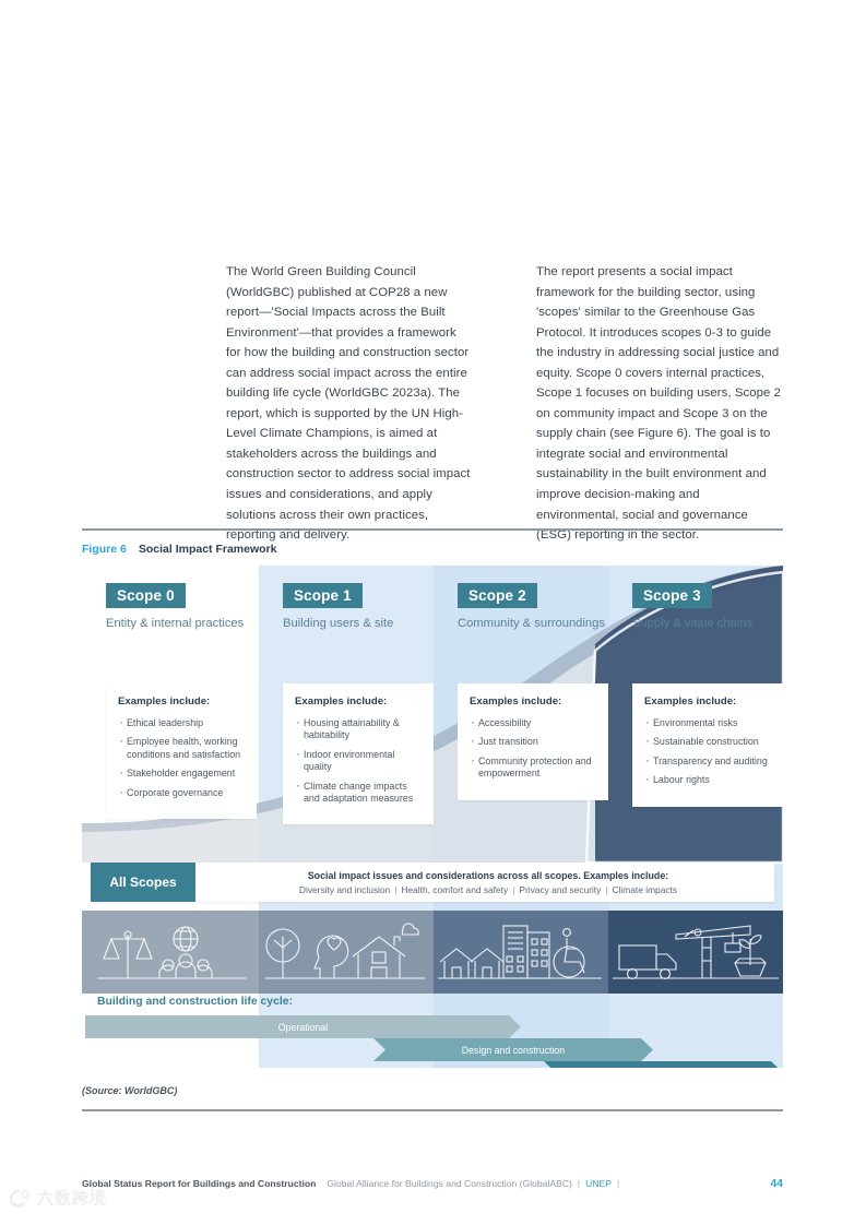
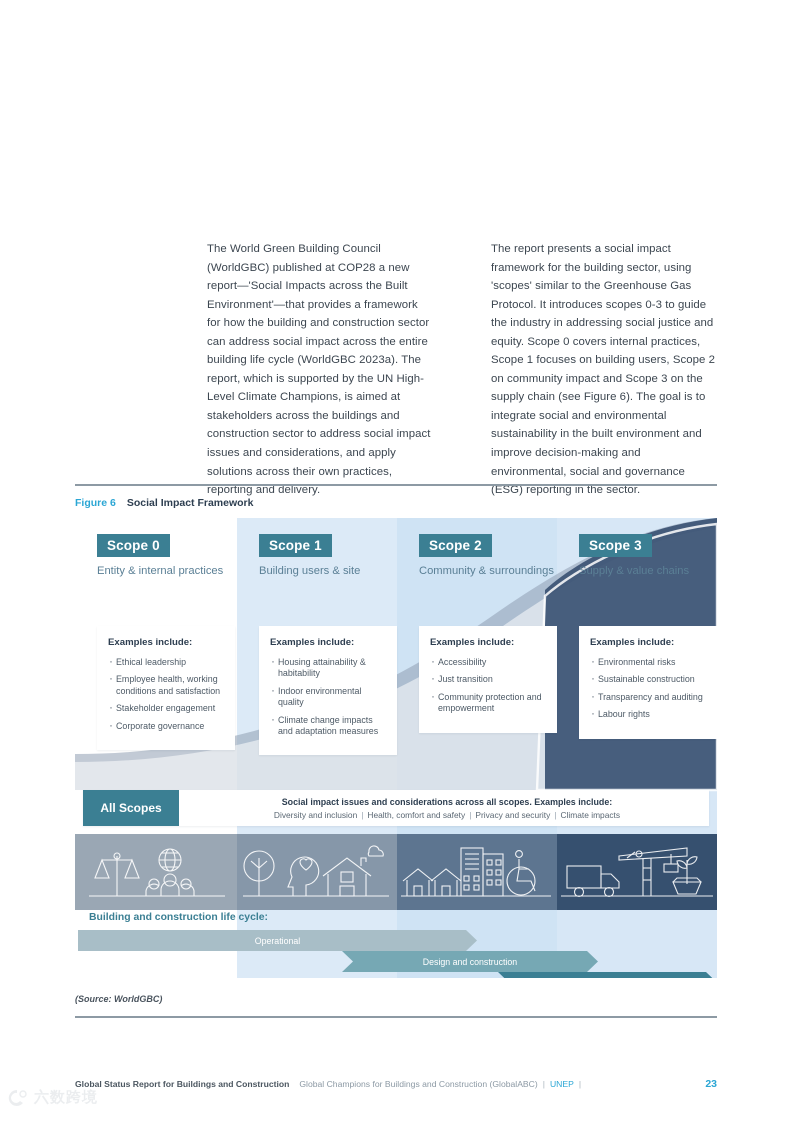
  The World Green Building Council (WorldGBC) published at COP28 a new report—'Social Impacts across the Built Environment'—that provides a framework for how the building and construction sector can address social impact across the entire building life cycle (WorldGBC 2023a). The report, which is supported by the UN High-Level Climate Champions, is aimed at stakeholders across the buildings and construction sector to address social impact issues and considerations, and apply solutions across their own practices, reporting and delivery.
  The report presents a social impact framework for the building sector, using 'scopes' similar to the Greenhouse Gas Protocol. It introduces scopes 0-3 to guide the industry in addressing social justice and equity. Scope 0 covers internal practices, Scope 1 focuses on building users, Scope 2 on community impact and Scope 3 on the supply chain (see Figure 6). The goal is to integrate social and environmental sustainability in the built environment and improve decision-making and environmental, social and governance (ESG) reporting in the sector.
  Figure 6 Social Impact Framework
  Scope 0
  Entity & internal practices
  Examples include:
  Ethical leadership
  Employee health, working conditions and satisfaction
  Stakeholder engagement
  Corporate governance
  Scope 1
  Building users & site
  Examples include:
  Housing attainability & habitability
  Indoor environmental quality
  Climate change impacts and adaptation measures
  Scope 2
  Community & surroundings
  Examples include:
  Accessibility
  Just transition
  Community protection and empowerment
  Scope 3
  Supply & value chains
  Examples include:
  Environmental risks
  Sustainable construction
  Transparency and auditing
  Labour rights
  All Scopes
  Social impact issues and considerations across all scopes. Examples include:
  Diversity and inclusion | Health, comfort and safety | Privacy and security | Climate impacts
  Building and construction life cycle:
  Operational
  Design and construction
  (Source: WorldGBC)
  Global Status Report for Buildings and Construction
- Global Alliance for Buildings and Construction (GlobalABC)
+ Global Champions for Buildings and Construction (GlobalABC)
  |
  UNEP
  |
- 44
+ 23
